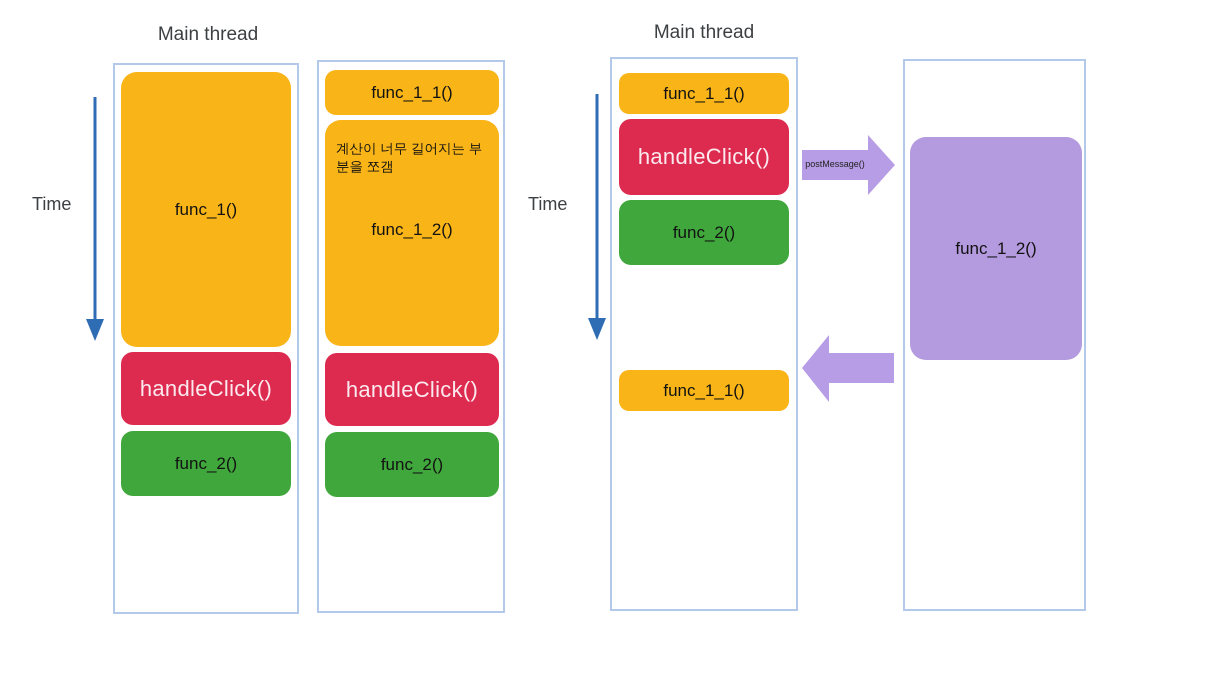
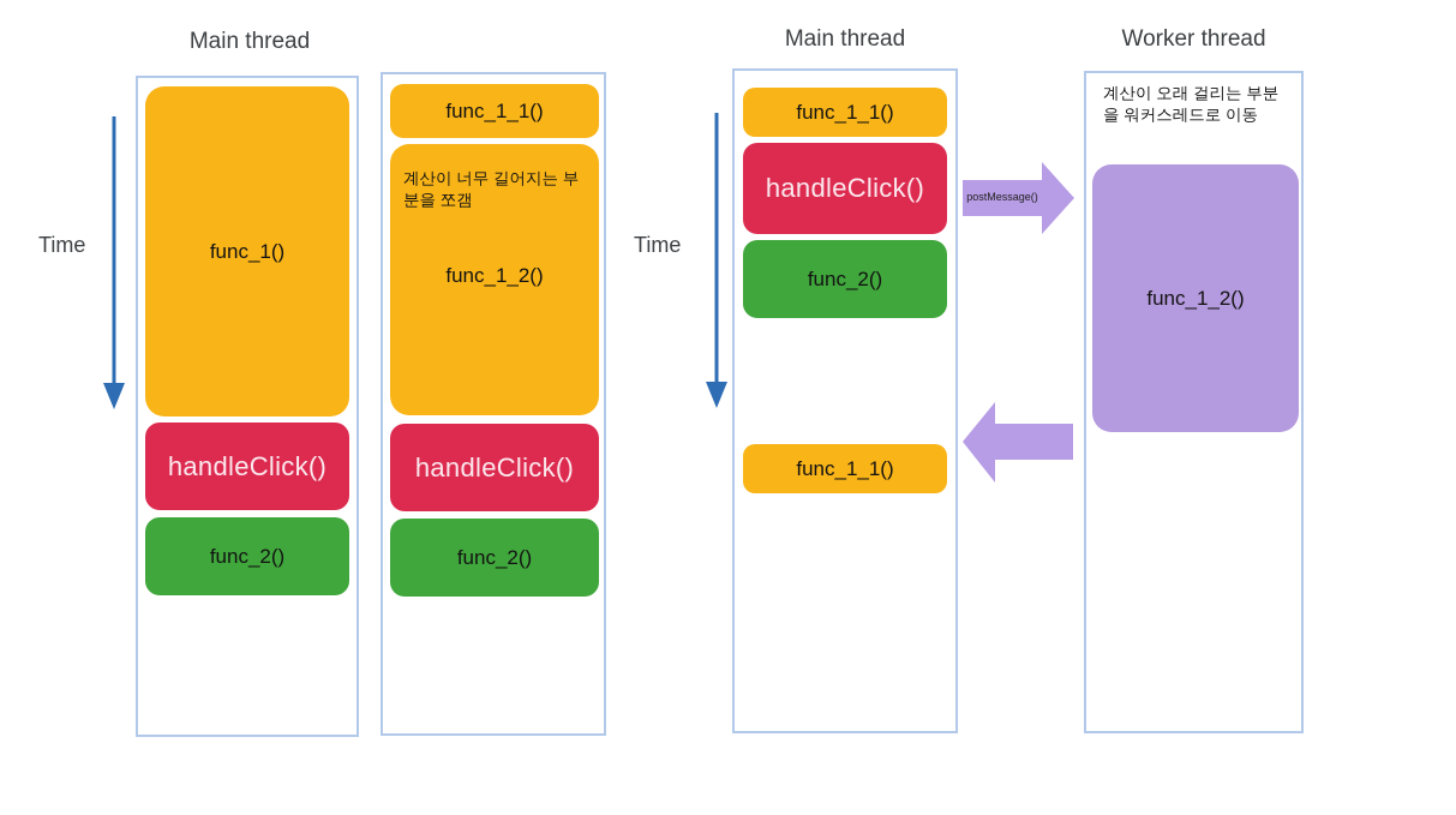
  Time
  Main thread
  func_1()
  handleClick()
  func_2()
  func_1_1()
  계산이 너무 길어지는 부분을 쪼갬
  func_1_2()
  handleClick()
  func_2()
  Time
  Main thread
  func_1_1()
  handleClick()
  func_2()
  func_1_1()
  postMessage()
+ Worker thread
+ 계산이 오래 걸리는 부분을 워커스레드로 이동
  func_1_2()
